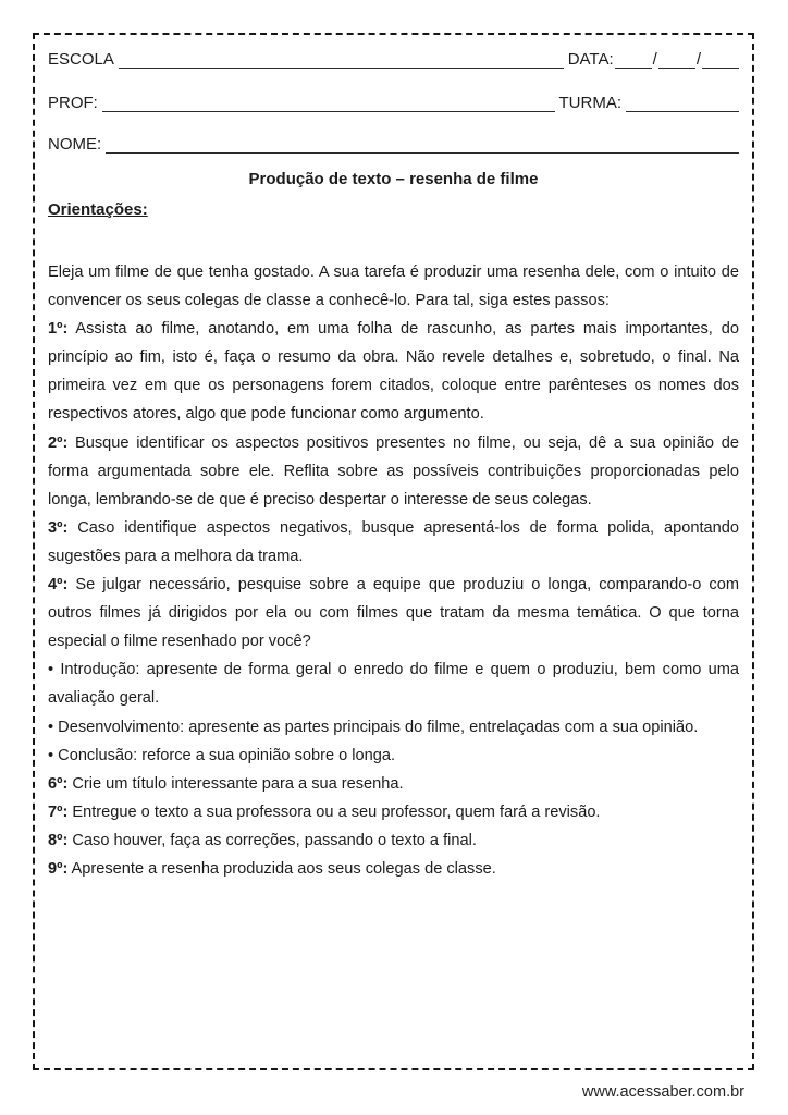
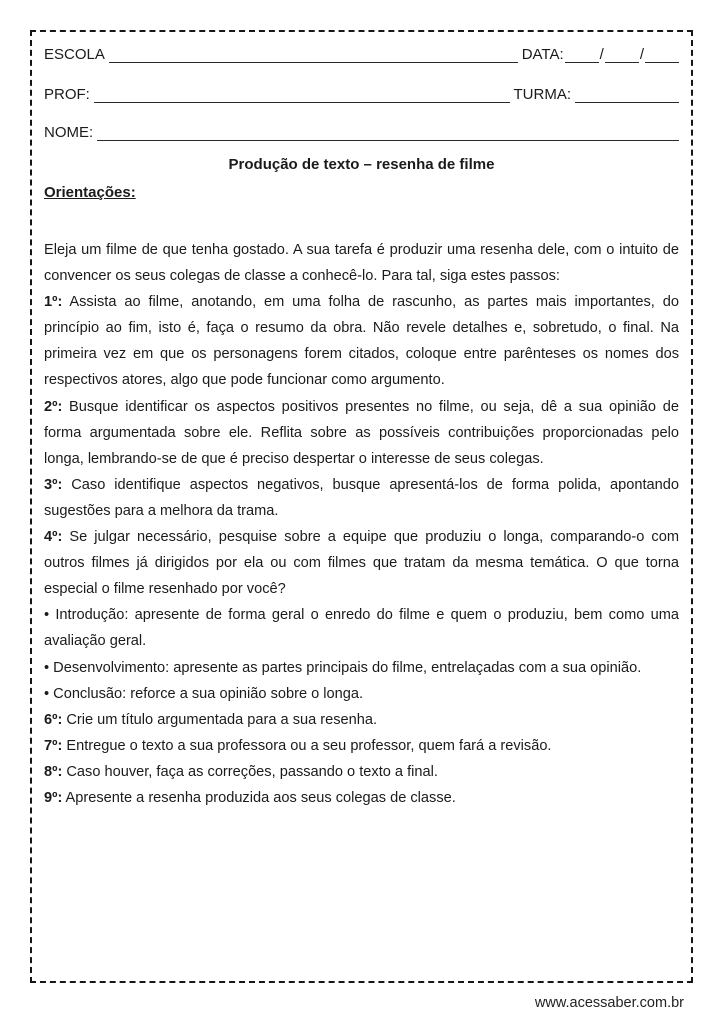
  ESCOLA
  DATA:
  /
  /
  PROF:
  TURMA:
  NOME:
  Produção de texto – resenha de filme
  Orientações:
  Eleja um filme de que tenha gostado. A sua tarefa é produzir uma resenha dele, com o intuito de convencer os seus colegas de classe a conhecê-lo. Para tal, siga estes passos:
  1º: Assista ao filme, anotando, em uma folha de rascunho, as partes mais importantes, do princípio ao fim, isto é, faça o resumo da obra. Não revele detalhes e, sobretudo, o final. Na primeira vez em que os personagens forem citados, coloque entre parênteses os nomes dos respectivos atores, algo que pode funcionar como argumento.
  2º: Busque identificar os aspectos positivos presentes no filme, ou seja, dê a sua opinião de forma argumentada sobre ele. Reflita sobre as possíveis contribuições proporcionadas pelo longa, lembrando-se de que é preciso despertar o interesse de seus colegas.
  3º: Caso identifique aspectos negativos, busque apresentá-los de forma polida, apontando sugestões para a melhora da trama.
  4º: Se julgar necessário, pesquise sobre a equipe que produziu o longa, comparando-o com outros filmes já dirigidos por ela ou com filmes que tratam da mesma temática. O que torna especial o filme resenhado por você?
  • Introdução: apresente de forma geral o enredo do filme e quem o produziu, bem como uma avaliação geral.
  • Desenvolvimento: apresente as partes principais do filme, entrelaçadas com a sua opinião.
  • Conclusão: reforce a sua opinião sobre o longa.
- 6º: Crie um título interessante para a sua resenha.
+ 6º: Crie um título argumentada para a sua resenha.
  7º: Entregue o texto a sua professora ou a seu professor, quem fará a revisão.
  8º: Caso houver, faça as correções, passando o texto a final.
  9º: Apresente a resenha produzida aos seus colegas de classe.
  www.acessaber.com.br
